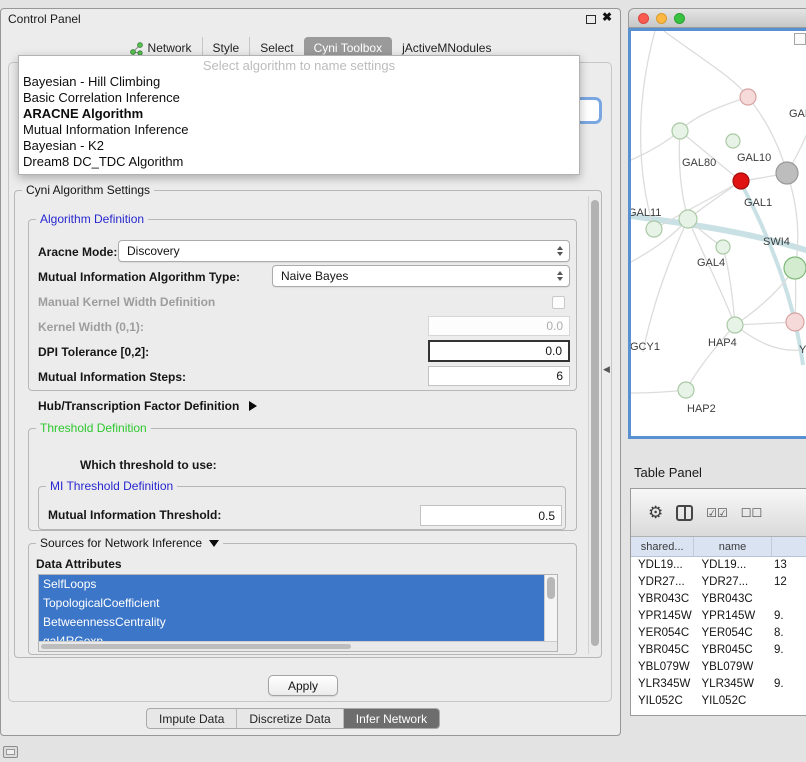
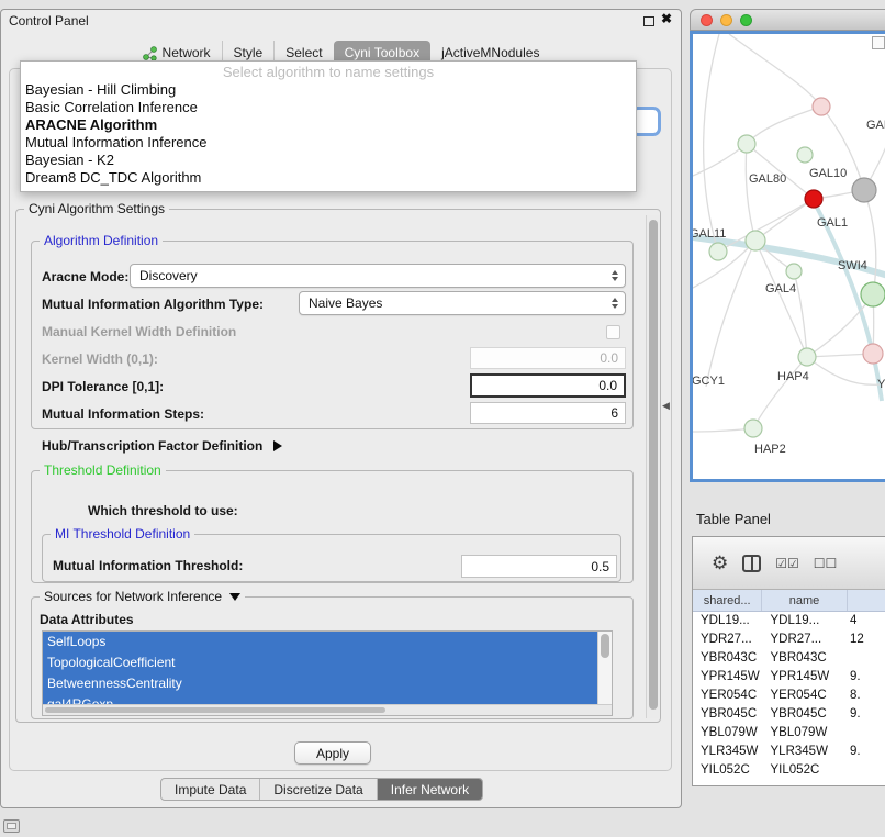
  Control Panel
  ✖
  Network
  Style
  Select
  Cyni Toolbox
  jActiveMNodules
  Select algorithm to name settings
  Bayesian - Hill Climbing
  Basic Correlation Inference
  ARACNE Algorithm
  Mutual Information Inference
  Bayesian - K2
  Dream8 DC_TDC Algorithm
  Cyni Algorithm Settings
  Algorithm Definition
  Aracne Mode:
  Discovery
  Mutual Information Algorithm Type:
  Naive Bayes
  Manual Kernel Width Definition
  Kernel Width (0,1):
  0.0
- DPI Tolerance [0,2]:
+ DPI Tolerance [0,1]:
  0.0
  Mutual Information Steps:
  6
  Hub/Transcription Factor Definition
  Threshold Definition
  Which threshold to use:
  MI Threshold Definition
  Mutual Information Threshold:
  0.5
  Sources for Network Inference
  Data Attributes
  SelfLoops
  TopologicalCoefficient
  BetweennessCentrality
  Apply
  Impute Data
  Discretize Data
  Infer Network
  ◀
  GAL80
  GAL10
  GAL11
  GAL1
  SWI4
  GAL4
  GCY1
  HAP4
  HAP2
  Y
  Table Panel
  ⚙
  ☑☑
  ☐☐
  shared...
  name
  YDL19...
  YDL19...
- 13
+ 4
  YDR27...
  YDR27...
  12
  YBR043C
  YBR043C
  YPR145W
  YPR145W
  9.
  YER054C
  YER054C
  8.
  YBR045C
  YBR045C
  9.
  YBL079W
  YBL079W
  YLR345W
  YLR345W
  9.
  YIL052C
  YIL052C
